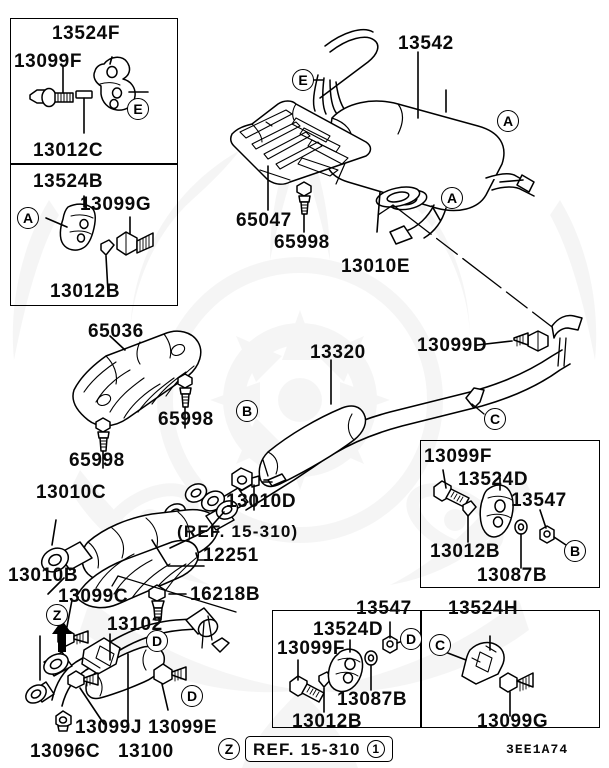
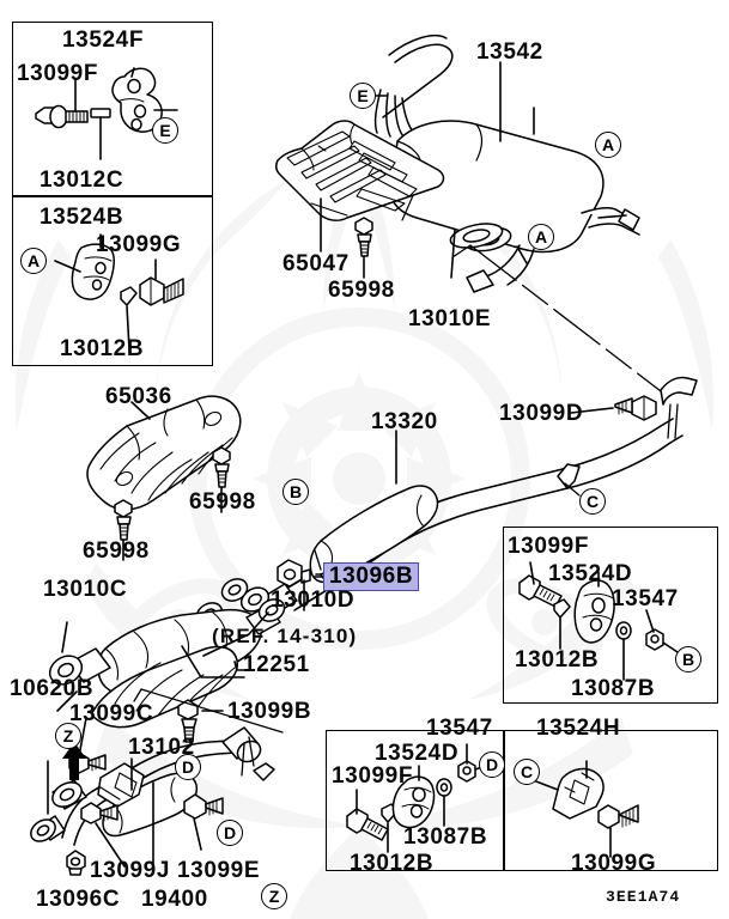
  13524F
  13099F
  13012C
  E
  13524B
  13099G
  13012B
  A
  13542
  65047
  65998
  13010E
  E
  A
  A
  65036
  65998
  65998
  13320
  13099D
  B
  C
+ 13096B
  13010D
- (REF. 15-310)
+ (REF. 14-310)
  13010C
  12251
- 13010B
+ 10620B
- 16218B
+ 13099B
  13099C
  13102
  13099J
  13099E
  13096C
- 13100
+ 19400
  Z
  D
  D
  13099F
  13524D
  13547
  13012B
  13087B
  B
  13547
  13524D
  13099F
  13012B
  13087B
  D
  13524H
  13099G
  C
  Z
- REF. 15-310
- 1
  3EE1A74
